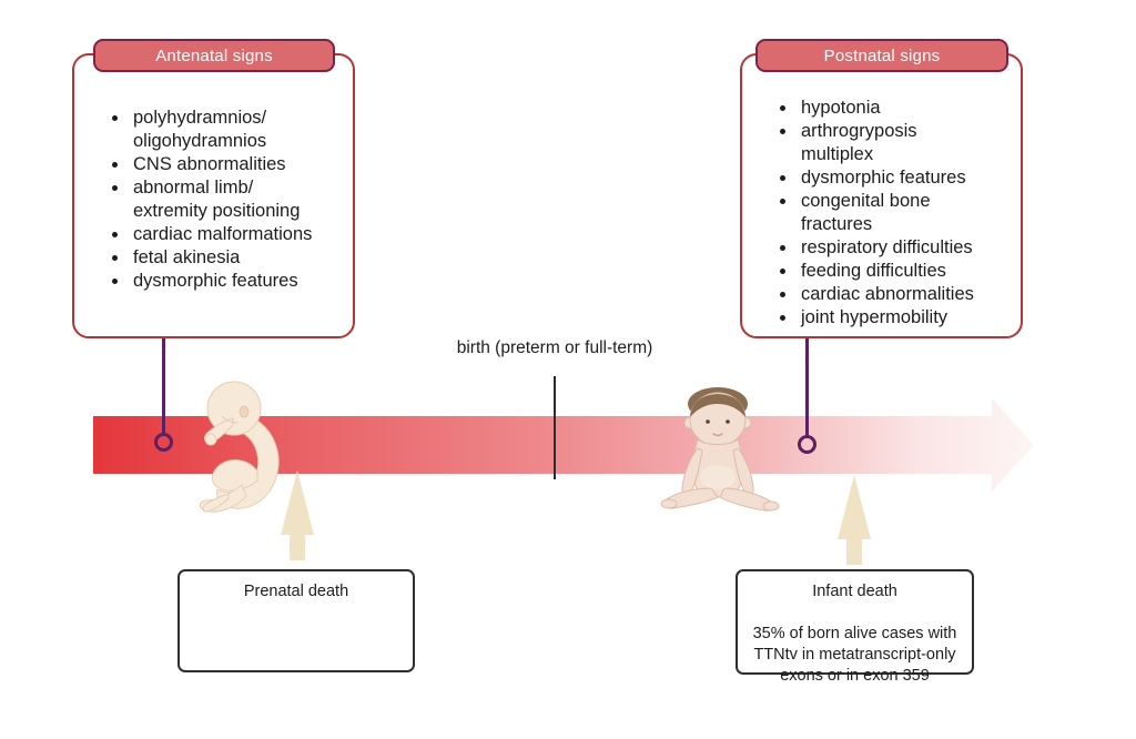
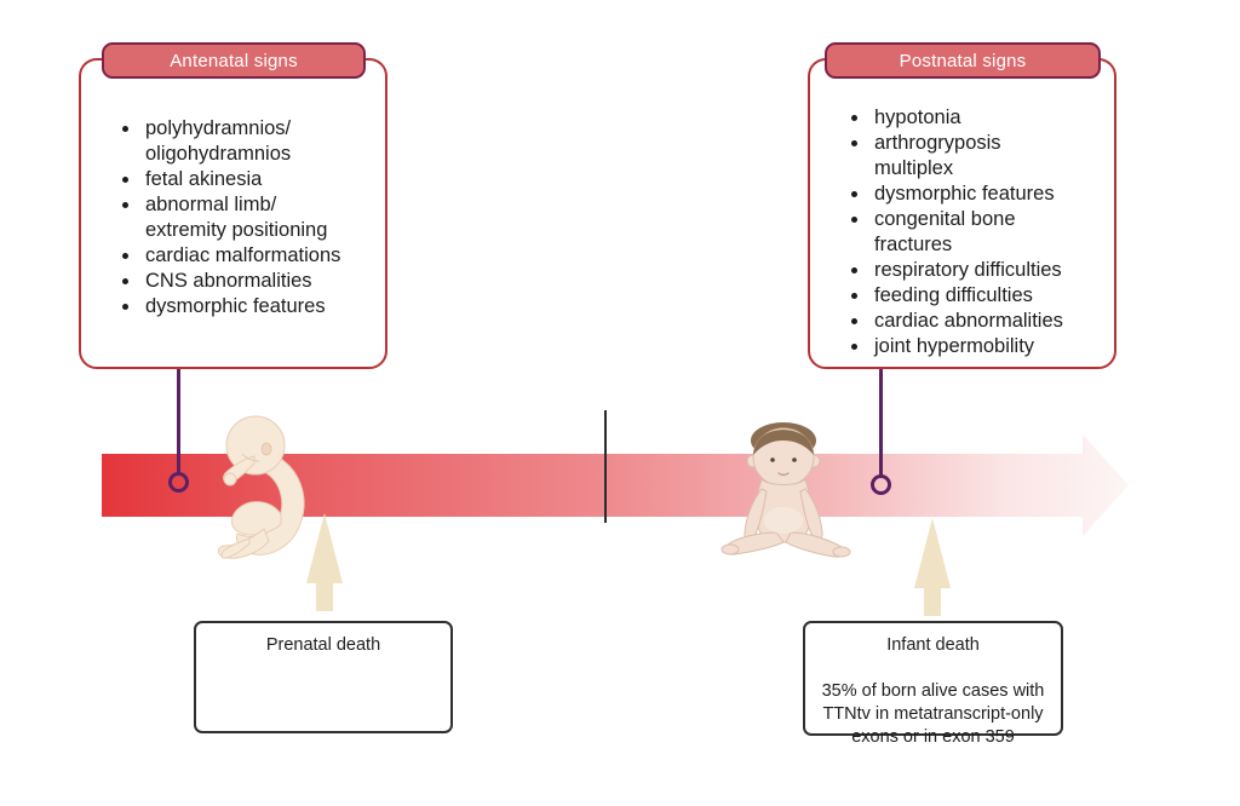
- birth (preterm or full-term)
  Antenatal signs
  polyhydramnios/
  oligohydramnios
- CNS abnormalities
+ fetal akinesia
  abnormal limb/
  extremity positioning
  cardiac malformations
- fetal akinesia
+ CNS abnormalities
  dysmorphic features
  Postnatal signs
  hypotonia
  arthrogryposis
  multiplex
  dysmorphic features
  congenital bone
  fractures
  respiratory difficulties
  feeding difficulties
  cardiac abnormalities
  joint hypermobility
  Prenatal death
  Infant death
  35% of born alive cases with
  TTNtv in metatranscript-only
  exons or in exon 359
